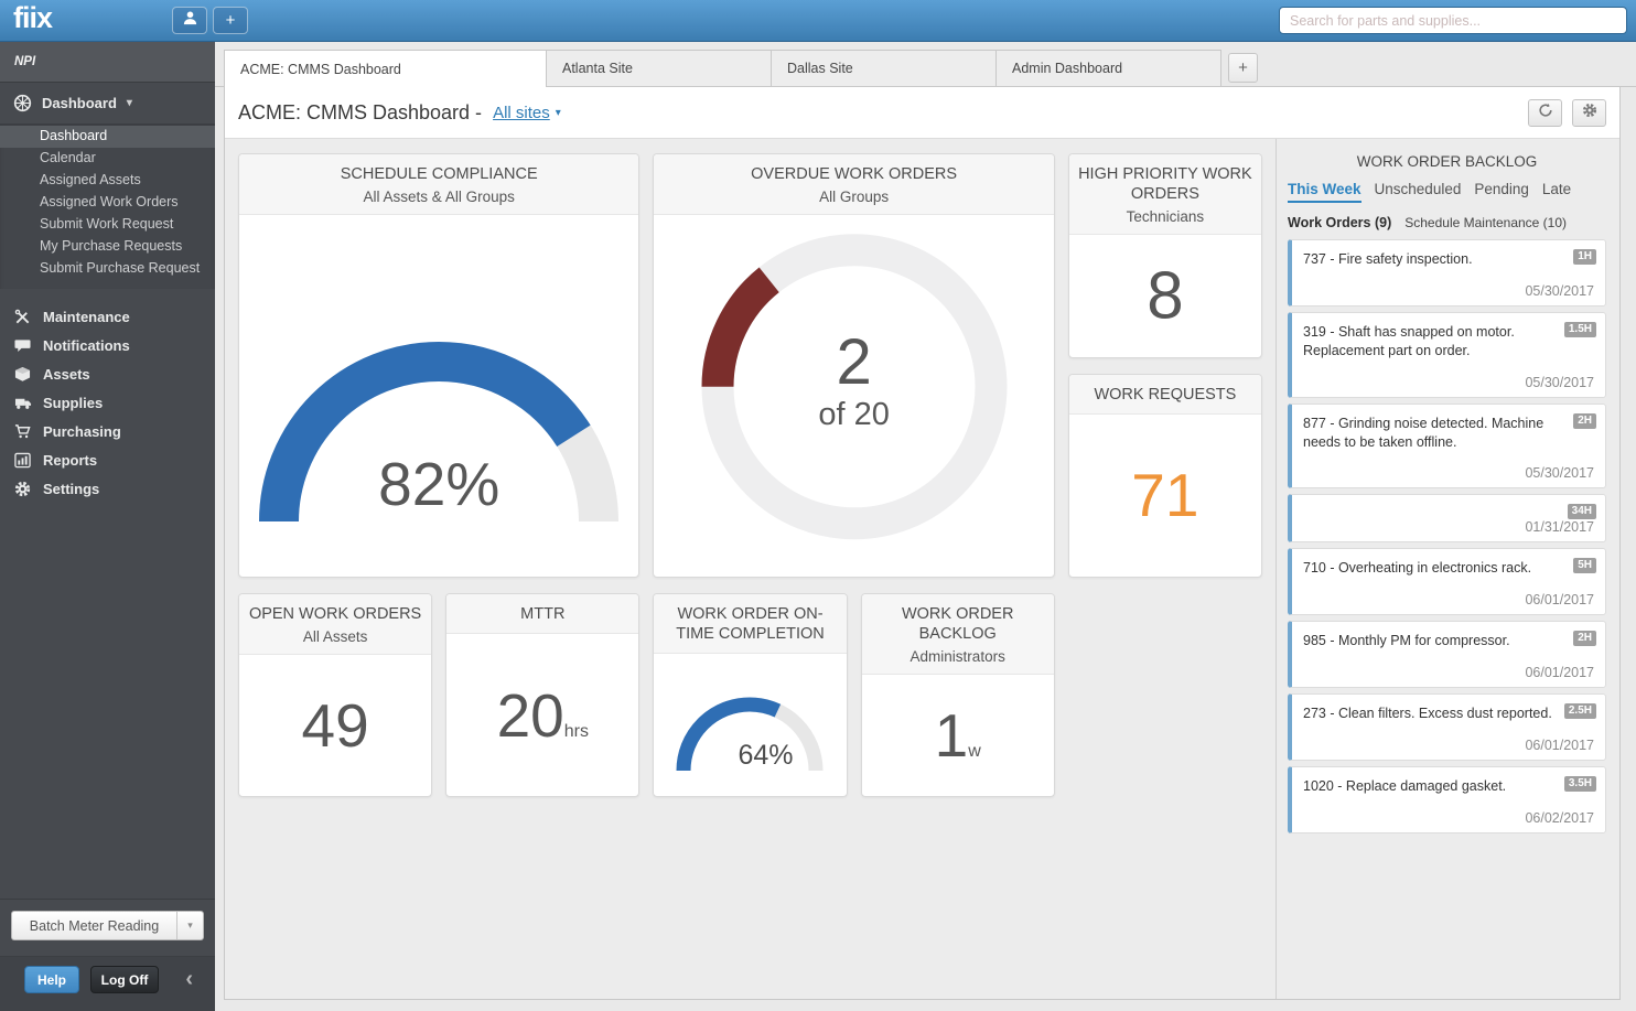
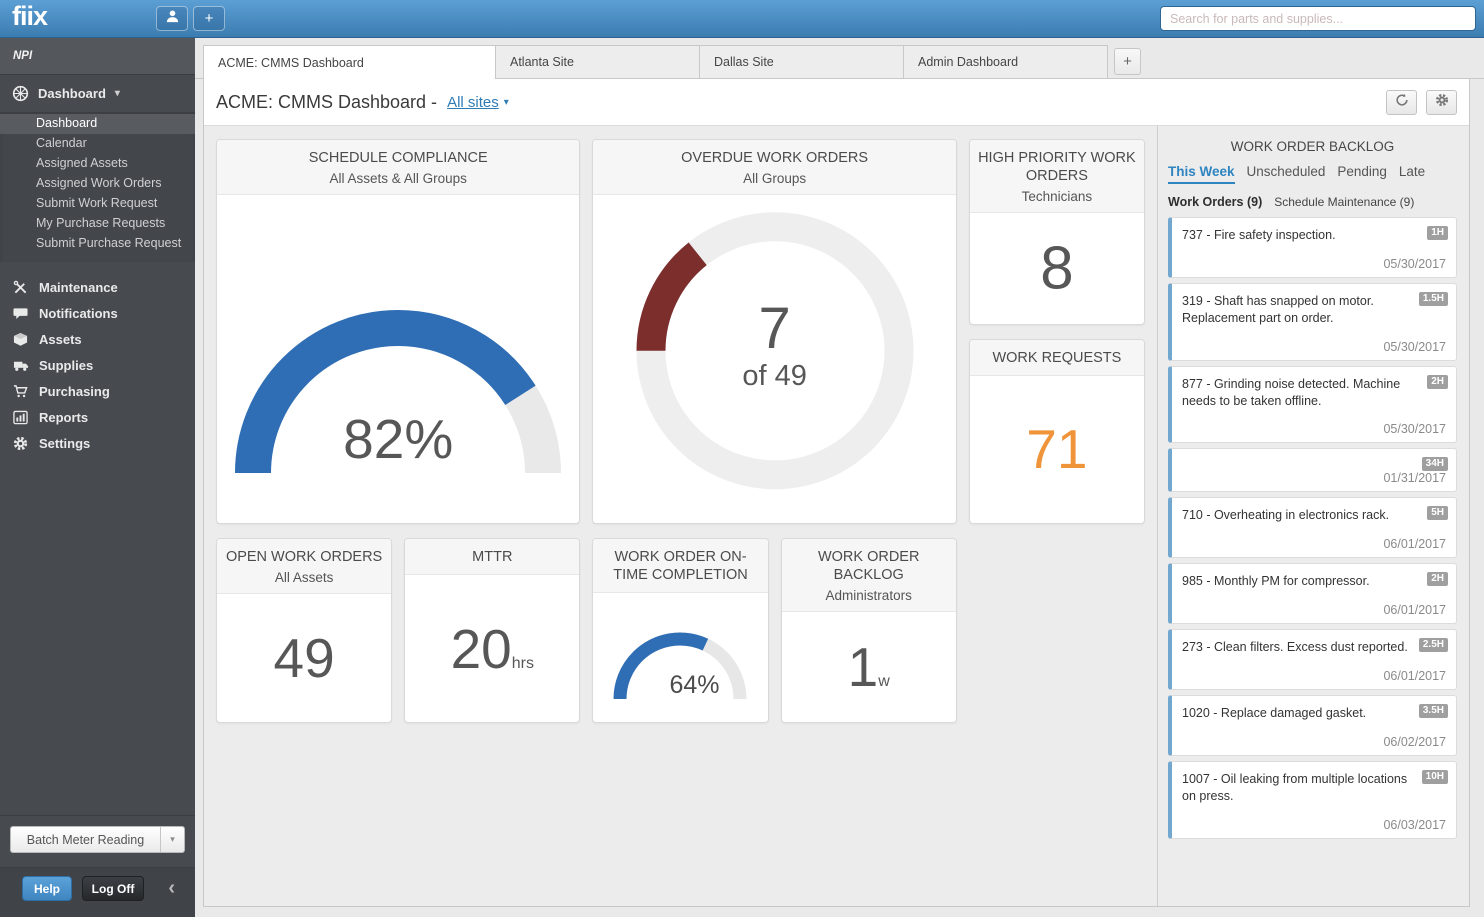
  fiix
  +
  Search for parts and supplies...
  NPI
  Dashboard
  ▾
  Dashboard
  Calendar
  Assigned Assets
  Assigned Work Orders
  Submit Work Request
  My Purchase Requests
  Submit Purchase Request
  Maintenance
  Notifications
  Assets
  Supplies
  Purchasing
  Reports
  Settings
  Batch Meter Reading
  ▾
  Help
  Log Off
  ‹
  ACME: CMMS Dashboard
  Atlanta Site
  Dallas Site
  Admin Dashboard
  +
  ACME: CMMS Dashboard -
  All sites
  ▾
  SCHEDULE COMPLIANCE
  All Assets & All Groups
  82%
  OVERDUE WORK ORDERS
  All Groups
- 2
+ 7
- of 20
+ of 49
  HIGH PRIORITY WORK ORDERS
  Technicians
  8
  WORK REQUESTS
  71
  OPEN WORK ORDERS
  All Assets
  49
  MTTR
  20hrs
  WORK ORDER ON-TIME COMPLETION
  64%
  WORK ORDER BACKLOG
  Administrators
  1w
  WORK ORDER BACKLOG
  This Week
  Unscheduled
  Pending
  Late
  Work Orders (9)
- Schedule Maintenance (10)
+ Schedule Maintenance (9)
  737 - Fire safety inspection.
  1H
  05/30/2017
  319 - Shaft has snapped on motor. Replacement part on order.
  1.5H
  05/30/2017
  877 - Grinding noise detected. Machine needs to be taken offline.
  2H
  05/30/2017
  34H
  01/31/2017
  710 - Overheating in electronics rack.
  5H
  06/01/2017
  985 - Monthly PM for compressor.
  2H
  06/01/2017
  273 - Clean filters. Excess dust reported.
  2.5H
  06/01/2017
  1020 - Replace damaged gasket.
  3.5H
  06/02/2017
+ 1007 - Oil leaking from multiple locations on press.
+ 10H
+ 06/03/2017
